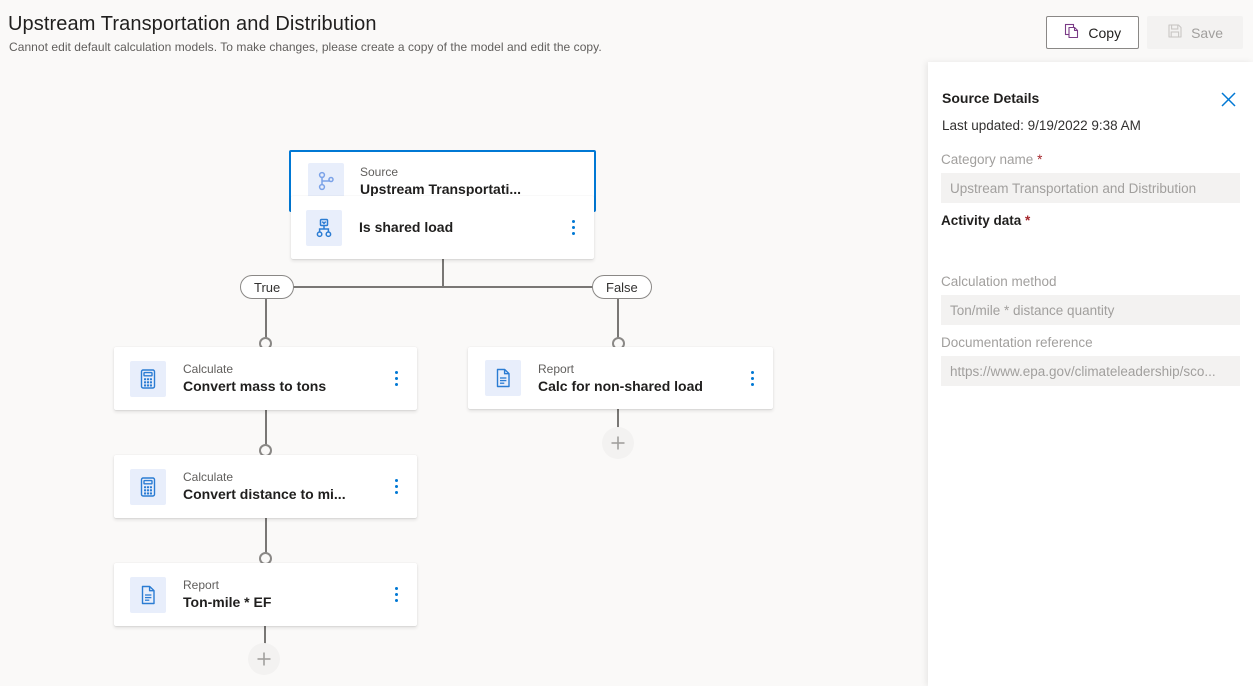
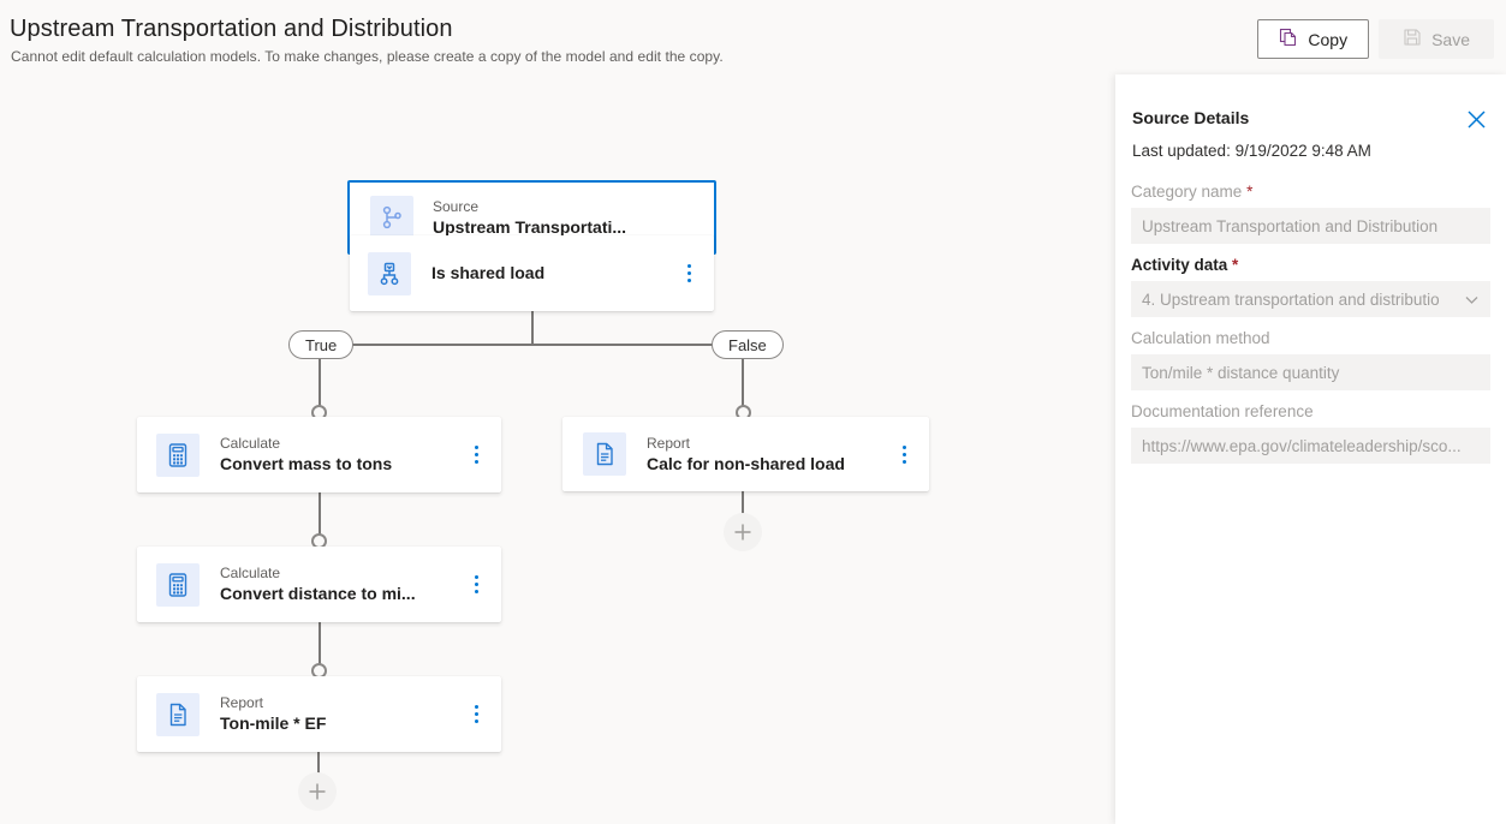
  Upstream Transportation and Distribution
  Cannot edit default calculation models. To make changes, please create a copy of the model and edit the copy.
  Copy
  Save
  True
  False
  Source
  Upstream Transportati...
  Is shared load
  Calculate
  Convert mass to tons
  Report
  Calc for non-shared load
  Calculate
  Convert distance to mi...
  Report
  Ton-mile * EF
  Source Details
- Last updated: 9/19/2022 9:38 AM
+ Last updated: 9/19/2022 9:48 AM
  Category name *
  Upstream Transportation and Distribution
  Activity data *
+ 4. Upstream transportation and distributio
  Calculation method
  Ton/mile * distance quantity
  Documentation reference
  https://www.epa.gov/climateleadership/sco...
